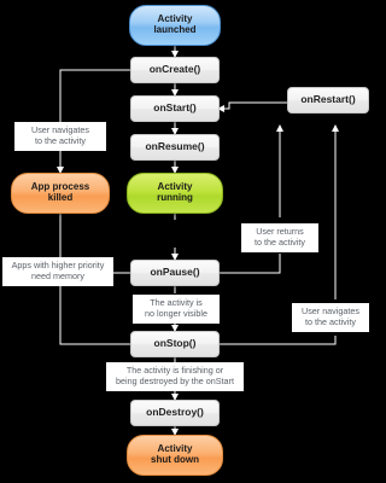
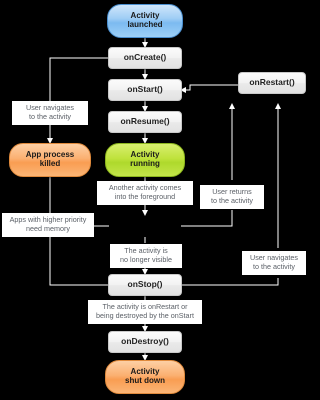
  Activity
  launched
  onCreate()
  onStart()
  onRestart()
  onResume()
  User navigates
  to the activity
  App process
  killed
  Activity
  running
+ Another activity comes
+ into the foreground
  User returns
  to the activity
  Apps with higher priority
  need memory
- onPause()
  The activity is
  no longer visible
  User navigates
  to the activity
  onStop()
- The activity is finishing or
+ The activity is onRestart or
  being destroyed by the onStart
  onDestroy()
  Activity
  shut down
